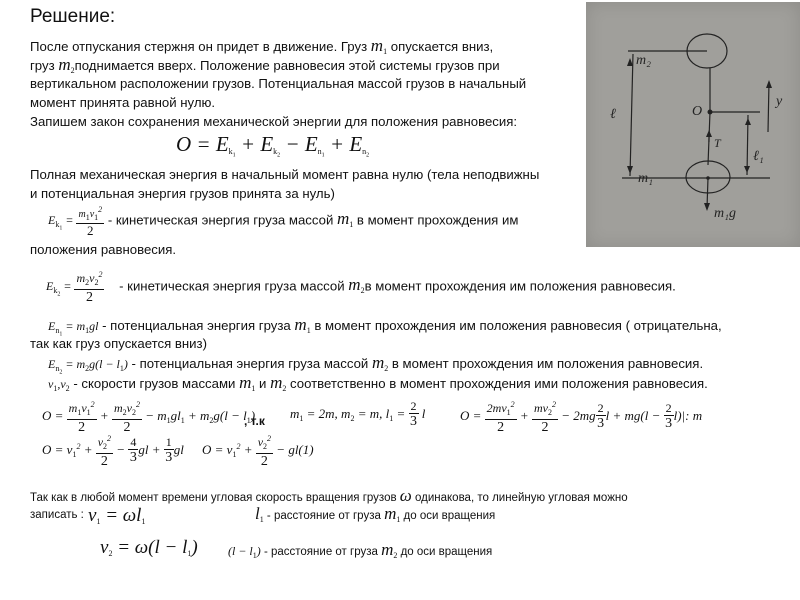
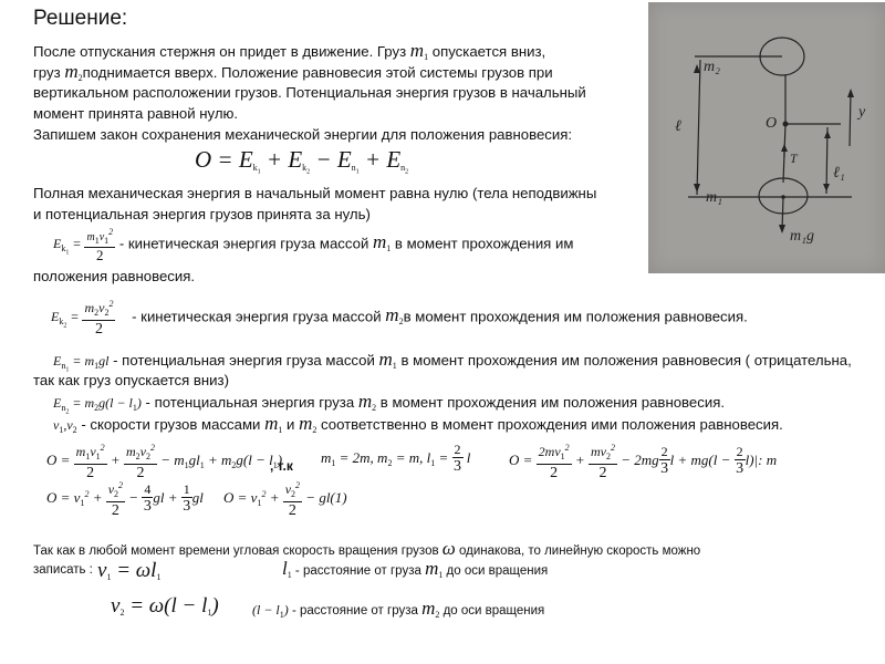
  Решение:
  После отпускания стержня он придет в движение. Груз m1 опускается вниз,
  груз m2поднимается вверх. Положение равновесия этой системы грузов при
- вертикальном расположении грузов. Потенциальная массой грузов в начальный
+ вертикальном расположении грузов. Потенциальная энергия грузов в начальный
  момент принята равной нулю.
  Запишем закон сохранения механической энергии для положения равновесия:
  O = Ek + Ek − En + En
  Полная механическая энергия в начальный момент равна нулю (тела неподвижны
  и потенциальная энергия грузов принята за нуль)
  Ek =
  m1v12
  2
  - кинетическая энергия груза массой m1 в момент прохождения им
  положения равновесия.
  Ek =
  m2v22
  2
  - кинетическая энергия груза массой m2в момент прохождения им положения равновесия.
- En = m1gl - потенциальная энергия груза m1 в момент прохождения им положения равновесия ( отрицательна,
+ En = m1gl - потенциальная энергия груза массой m1 в момент прохождения им положения равновесия ( отрицательна,
  так как груз опускается вниз)
- En = m2g(l − l1) - потенциальная энергия груза массой m2 в момент прохождения им положения равновесия.
+ En = m2g(l − l1) - потенциальная энергия груза m2 в момент прохождения им положения равновесия.
  v1,v2 - скорости грузов массами m1 и m2 соответственно в момент прохождения ими положения равновесия.
  O =
  m1v12
  2
  +
  m2v22
  2
  − m1gl1 + m2g(l − l1)
  , т.к
  m1 = 2m, m2 = m, l1 =
  2
  3
  l
  O =
  2mv12
  2
  +
  mv22
  2
  − 2mg
  2
  3
  l + mg(l −
  2
  3
  l)|: m
  O = v12 +
  v22
  2
  −
  4
  3
  gl +
  1
  3
  gl
  O = v12 +
  v22
  2
  − gl(1)
- Так как в любой момент времени угловая скорость вращения грузов ω одинакова, то линейную угловая можно
+ Так как в любой момент времени угловая скорость вращения грузов ω одинакова, то линейную скорость можно
  записать :
  v1 = ωl1
  l1 - расстояние от груза m1 до оси вращения
  v2 = ω(l − l1)
  (l − l1) - расстояние от груза m2 до оси вращения
  m₂
  ℓ
  O
  y
  T⃗
  ℓ₁
  m₁
  m₁g⃗
